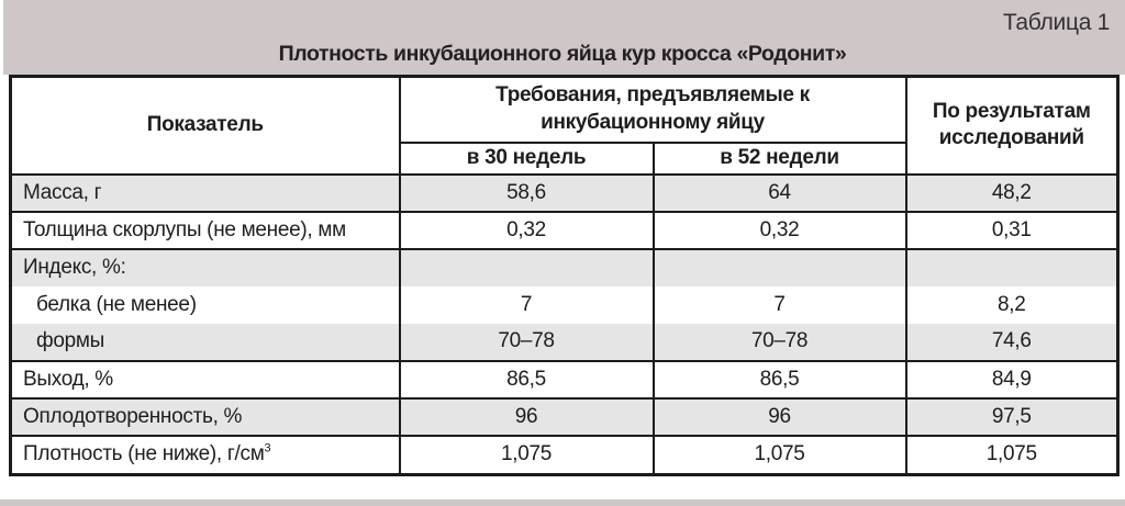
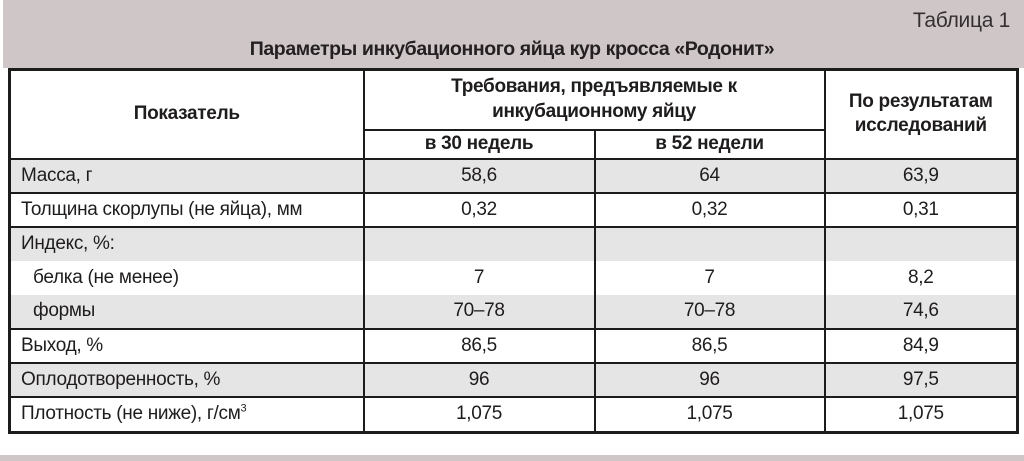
  Таблица 1
- Плотность инкубационного яйца кур кросса «Родонит»
+ Параметры инкубационного яйца кур кросса «Родонит»
  Показатель	Требования, предъявляемые к инкубационному яйцу	По результатам исследований
  в 30 недель	в 52 недели
- Масса, г	58,6	64	48,2
+ Масса, г	58,6	64	63,9
- Толщина скорлупы (не менее), мм	0,32	0,32	0,31
+ Толщина скорлупы (не яйца), мм	0,32	0,32	0,31
  Индекс, %:
  белка (не менее)	7	7	8,2
  формы	70–78	70–78	74,6
  Выход, %	86,5	86,5	84,9
  Оплодотворенность, %	96	96	97,5
  Плотность (не ниже), г/см3	1,075	1,075	1,075
